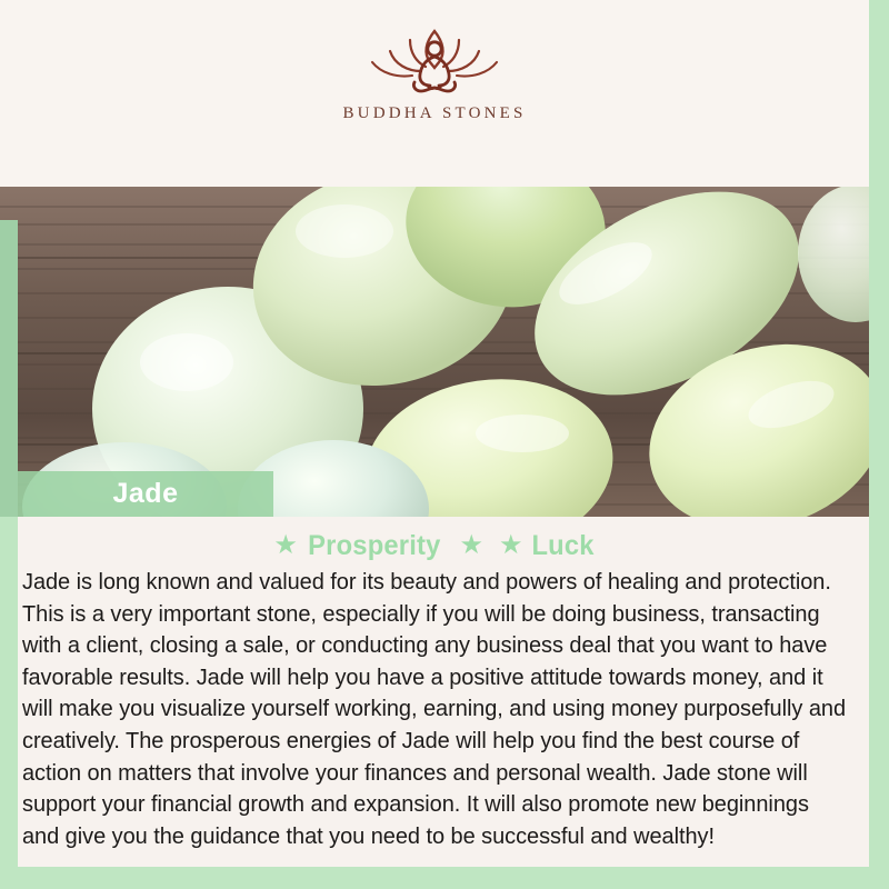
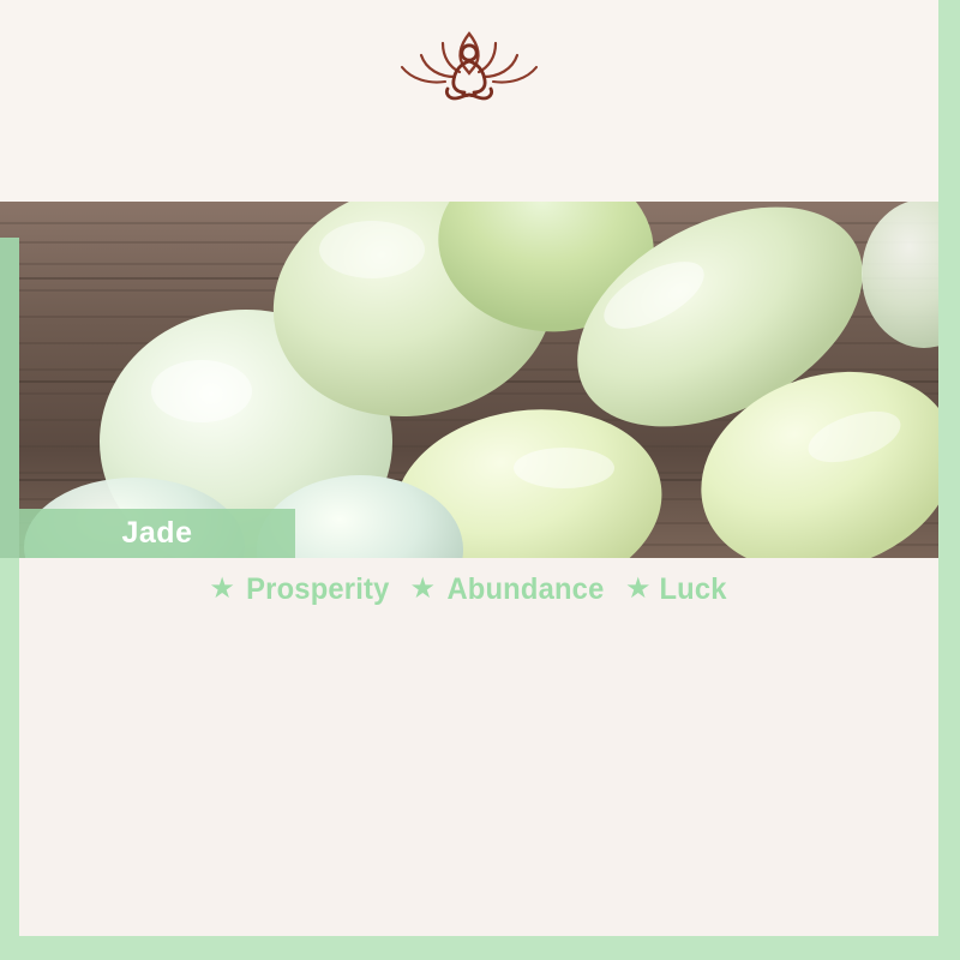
- BUDDHA STONES
  Jade
  ★
  Prosperity
  ★
+ Abundance
  ★
  Luck
- Jade is long known and valued for its beauty and powers of healing and protection. This is a very important stone, especially if you will be doing business, transacting with a client, closing a sale, or conducting any business deal that you want to have favorable results. Jade will help you have a positive attitude towards money, and it will make you visualize yourself working, earning, and using money purposefully and creatively. The prosperous energies of Jade will help you find the best course of action on matters that involve your finances and personal wealth. Jade stone will support your financial growth and expansion. It will also promote new beginnings and give you the guidance that you need to be successful and wealthy!
